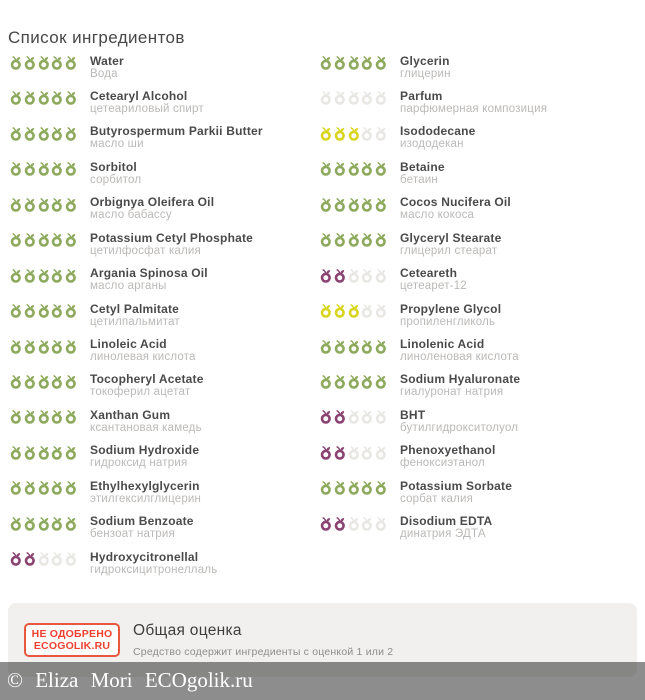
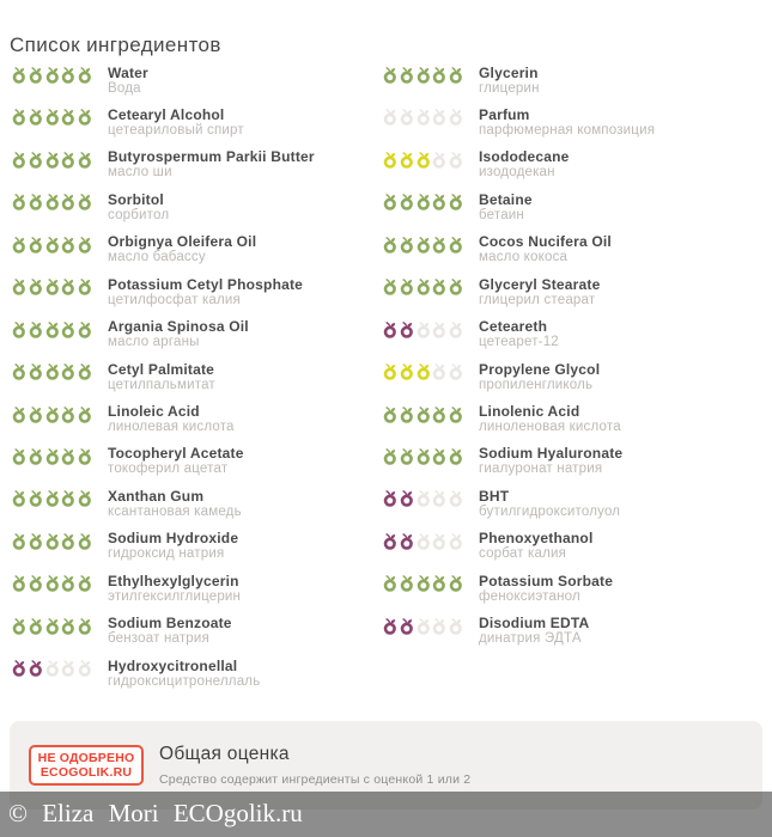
  Список ингредиентов
  Water
  Вода
  Cetearyl Alcohol
  цетеариловый спирт
  Butyrospermum Parkii Butter
  масло ши
  Sorbitol
  сорбитол
  Orbignya Oleifera Oil
  масло бабассу
  Potassium Cetyl Phosphate
  цетилфосфат калия
  Argania Spinosa Oil
  масло арганы
  Cetyl Palmitate
  цетилпальмитат
  Linoleic Acid
  линолевая кислота
  Tocopheryl Acetate
  токоферил ацетат
  Xanthan Gum
  ксантановая камедь
  Sodium Hydroxide
  гидроксид натрия
  Ethylhexylglycerin
  этилгексилглицерин
  Sodium Benzoate
  бензоат натрия
  Hydroxycitronellal
  гидроксицитронеллаль
  Glycerin
  глицерин
  Parfum
  парфюмерная композиция
  Isododecane
  изододекан
  Betaine
  бетаин
  Cocos Nucifera Oil
  масло кокоса
  Glyceryl Stearate
  глицерил стеарат
  Ceteareth
  цетеарет-12
  Propylene Glycol
  пропиленгликоль
  Linolenic Acid
  линоленовая кислота
  Sodium Hyaluronate
  гиалуронат натрия
  BHT
  бутилгидрокситолуол
  Phenoxyethanol
- феноксиэтанол
+ сорбат калия
  Potassium Sorbate
- сорбат калия
+ феноксиэтанол
  Disodium EDTA
  динатрия ЭДТА
  НЕ ОДОБРЕНО
  ECOGOLIK.RU
  Общая оценка
  Средство содержит ингредиенты с оценкой 1 или 2
  © Eliza Mori ECOgolik.ru
